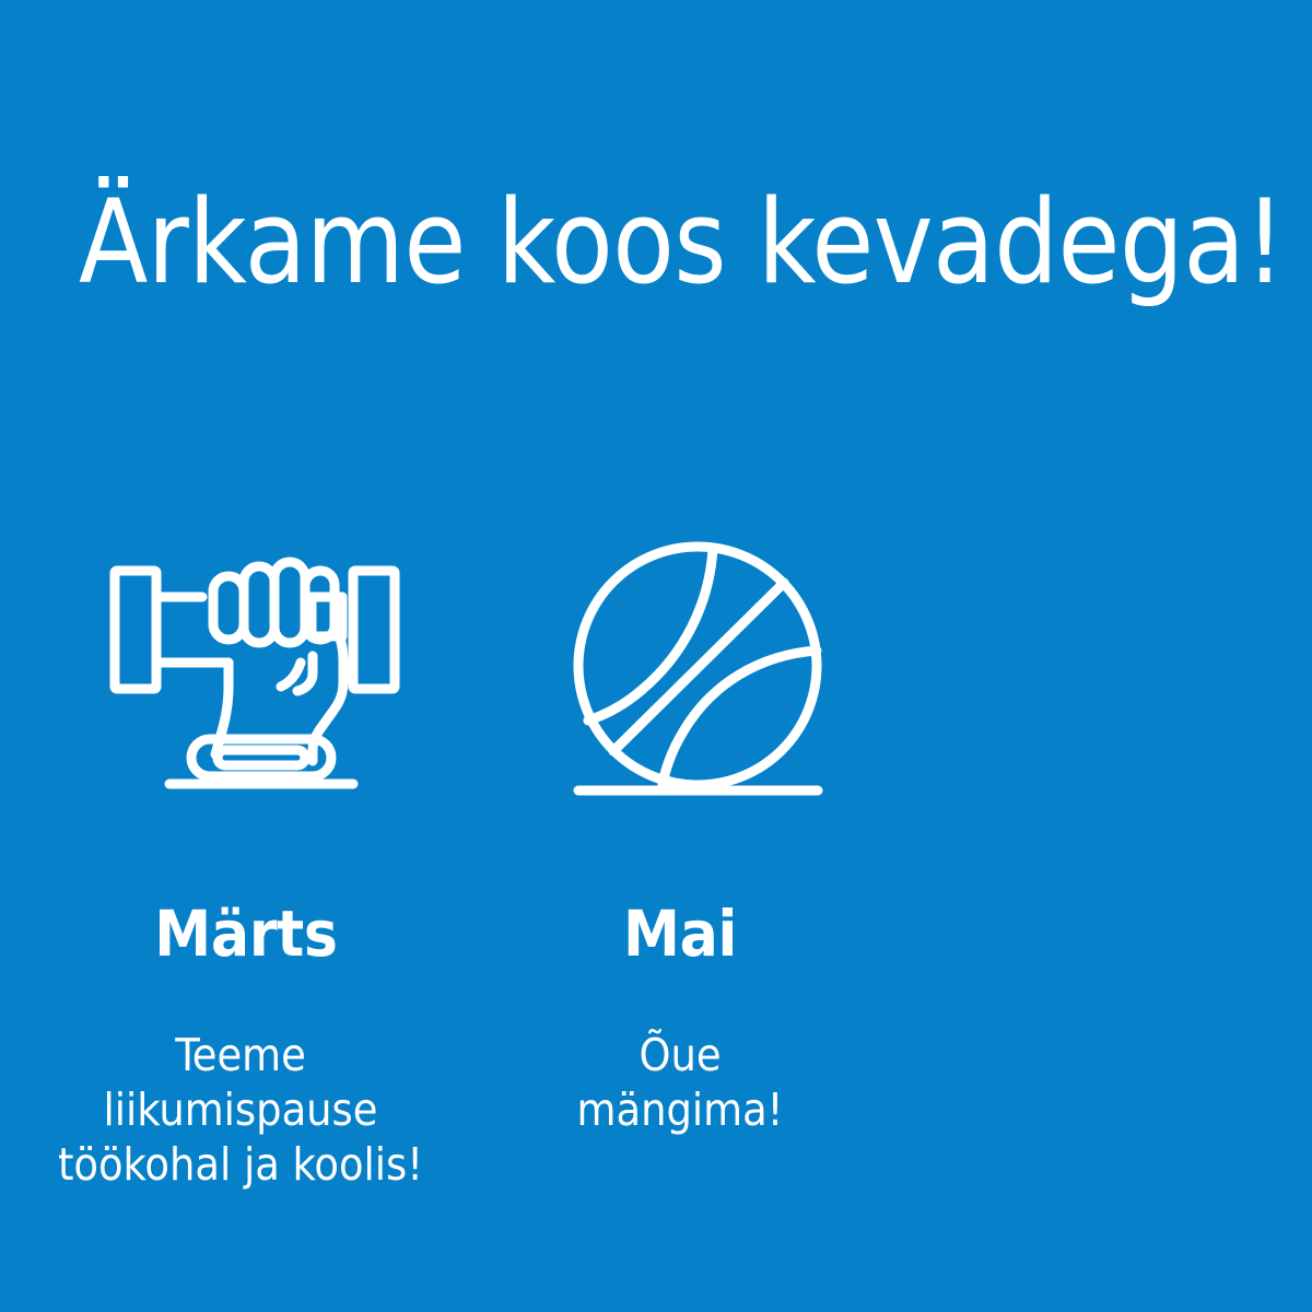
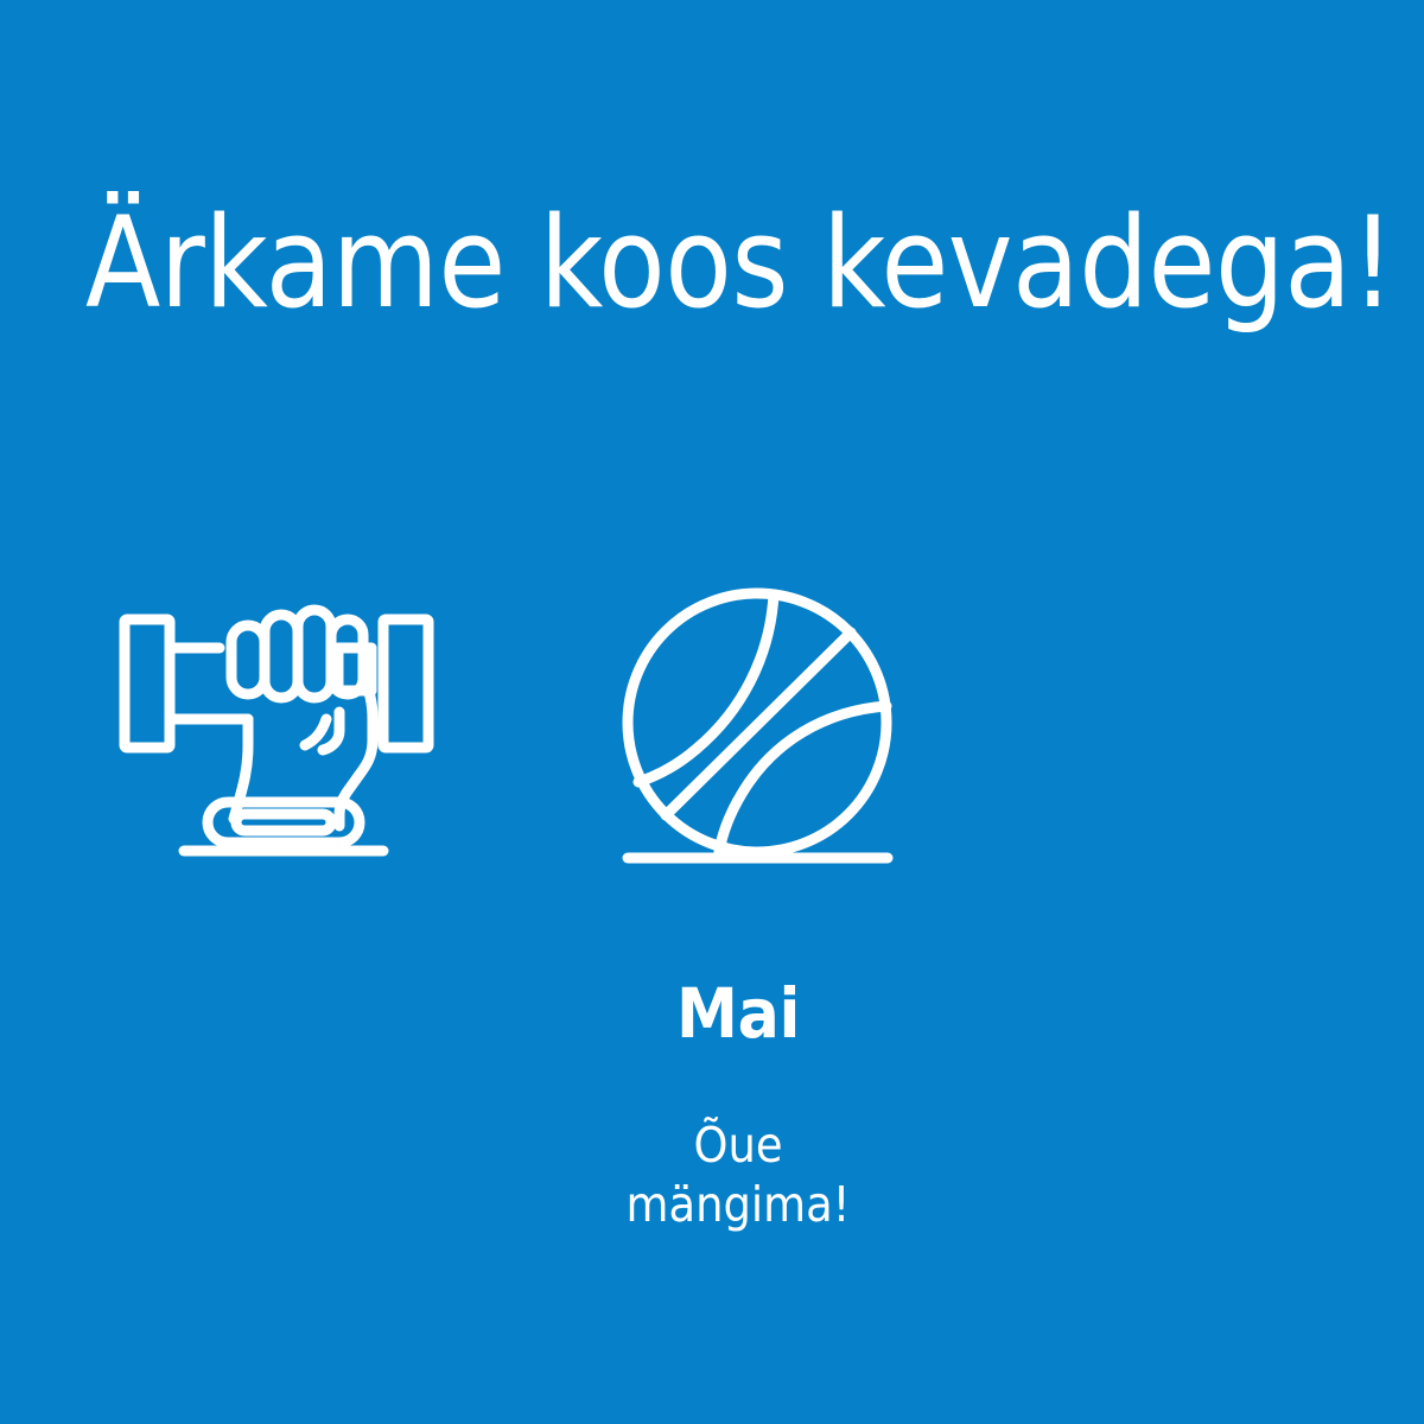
  Ärkame koos kevadega!
- Märts
- Teeme
- liikumispause
- töökohal ja koolis!
  Mai
  Õue
  mängima!
